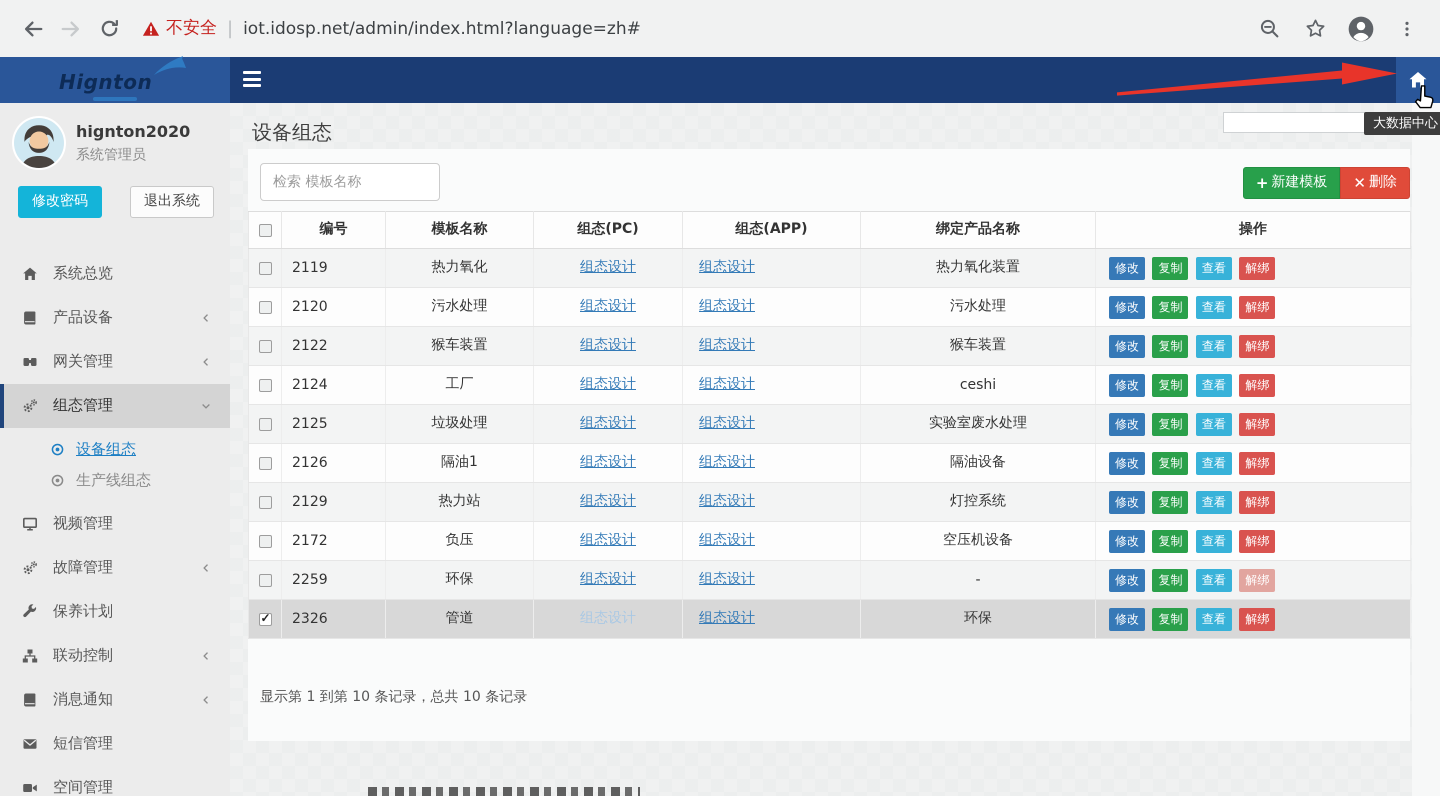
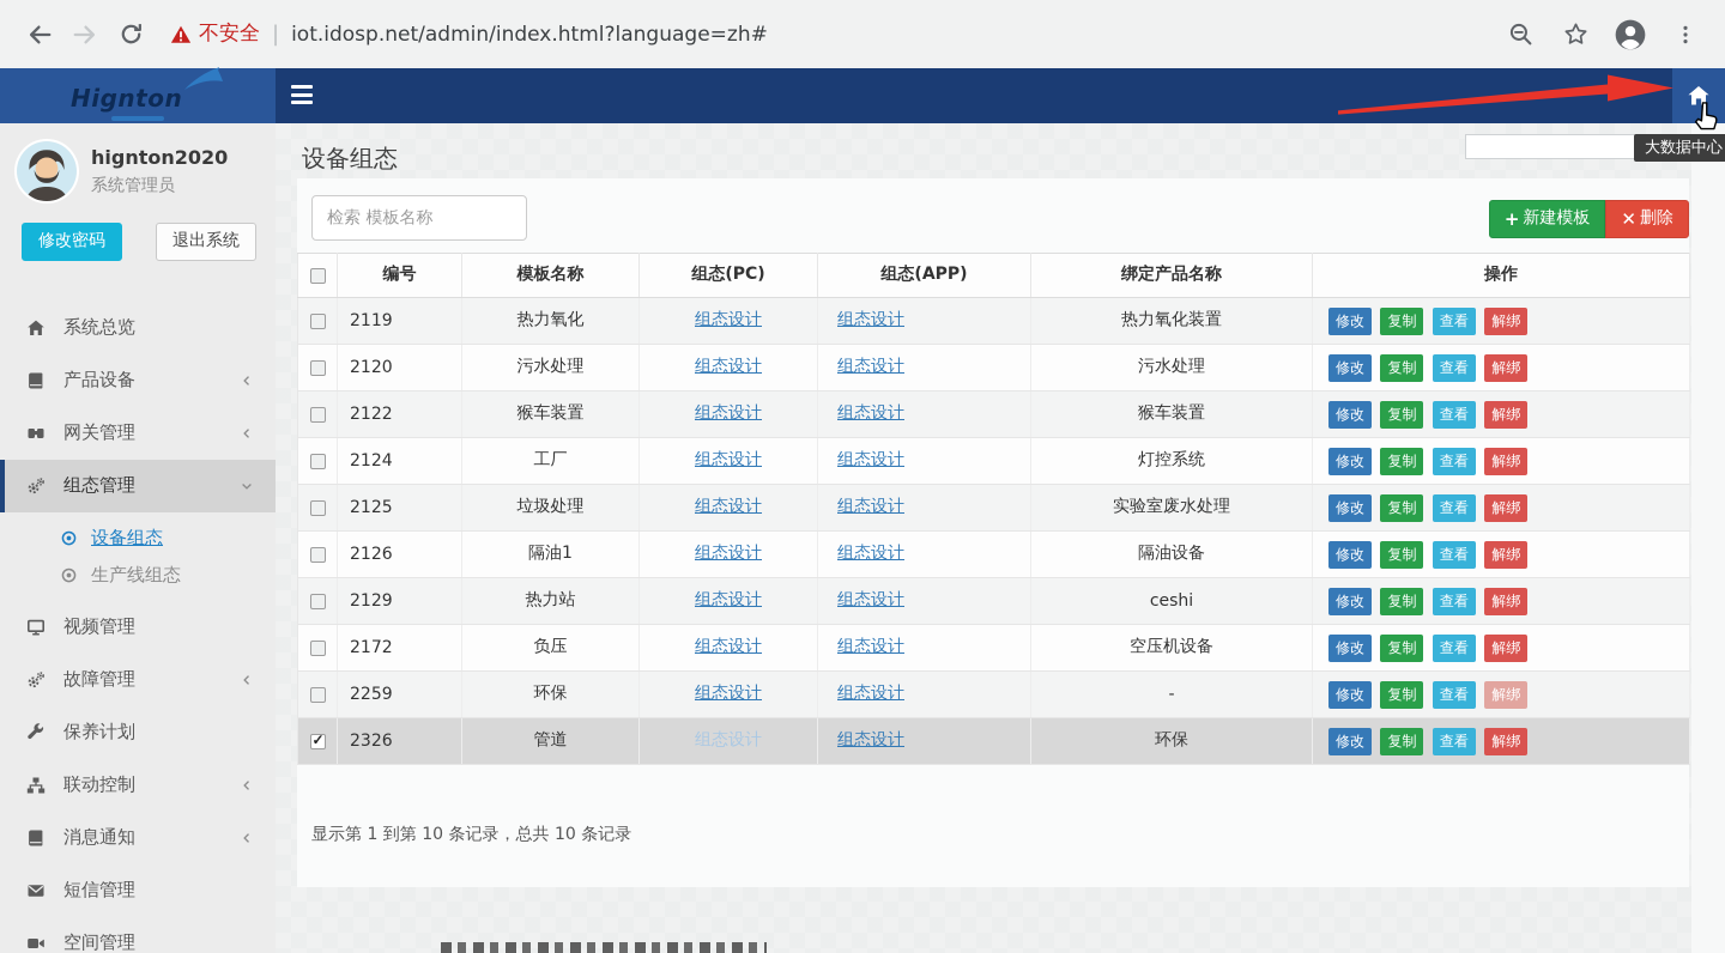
  不安全
  |
  iot.idosp.net/admin/index.html?language=zh#
  Hignton
  大数据中心
  hignton2020
  系统管理员
  修改密码
  退出系统
  系统总览
  产品设备
  网关管理
  组态管理
  设备组态
  生产线组态
  视频管理
  故障管理
  保养计划
  联动控制
  消息通知
  短信管理
  空间管理
  设备组态
  检索 模板名称
  +
  新建模板
  ✕
  删除
  	编号	模板名称	组态(PC)	组态(APP)	绑定产品名称	操作
  	2119	热力氧化	组态设计	组态设计	热力氧化装置	修改 复制 查看 解绑
  	2120	污水处理	组态设计	组态设计	污水处理	修改 复制 查看 解绑
  	2122	猴车装置	组态设计	组态设计	猴车装置	修改 复制 查看 解绑
- 	2124	工厂	组态设计	组态设计	ceshi	修改 复制 查看 解绑
+ 	2124	工厂	组态设计	组态设计	灯控系统	修改 复制 查看 解绑
  	2125	垃圾处理	组态设计	组态设计	实验室废水处理	修改 复制 查看 解绑
  	2126	隔油1	组态设计	组态设计	隔油设备	修改 复制 查看 解绑
- 	2129	热力站	组态设计	组态设计	灯控系统	修改 复制 查看 解绑
+ 	2129	热力站	组态设计	组态设计	ceshi	修改 复制 查看 解绑
  	2172	负压	组态设计	组态设计	空压机设备	修改 复制 查看 解绑
  	2259	环保	组态设计	组态设计	-	修改 复制 查看 解绑
  	2326	管道	组态设计	组态设计	环保	修改 复制 查看 解绑
  显示第 1 到第 10 条记录，总共 10 条记录
